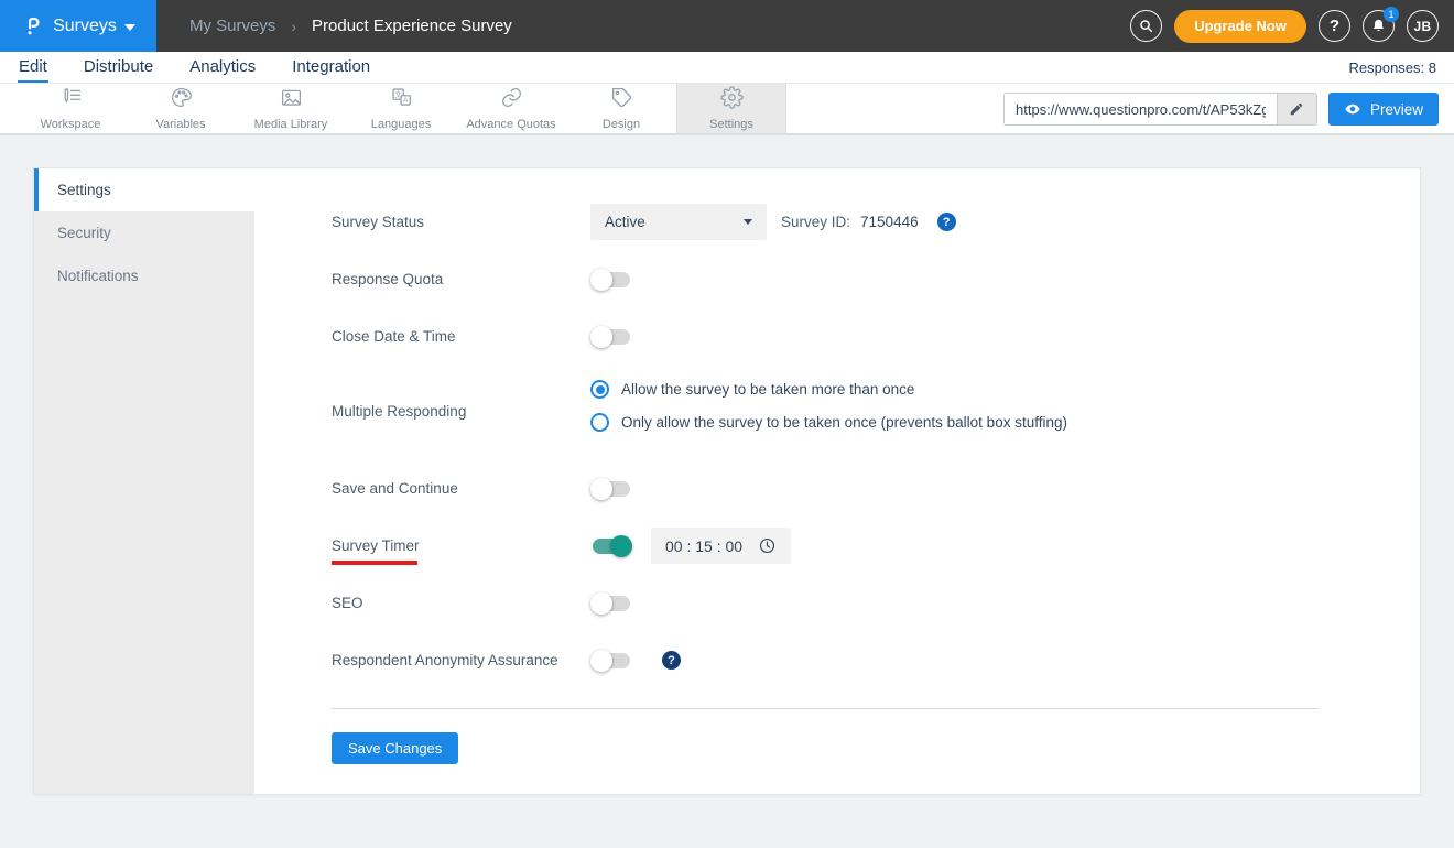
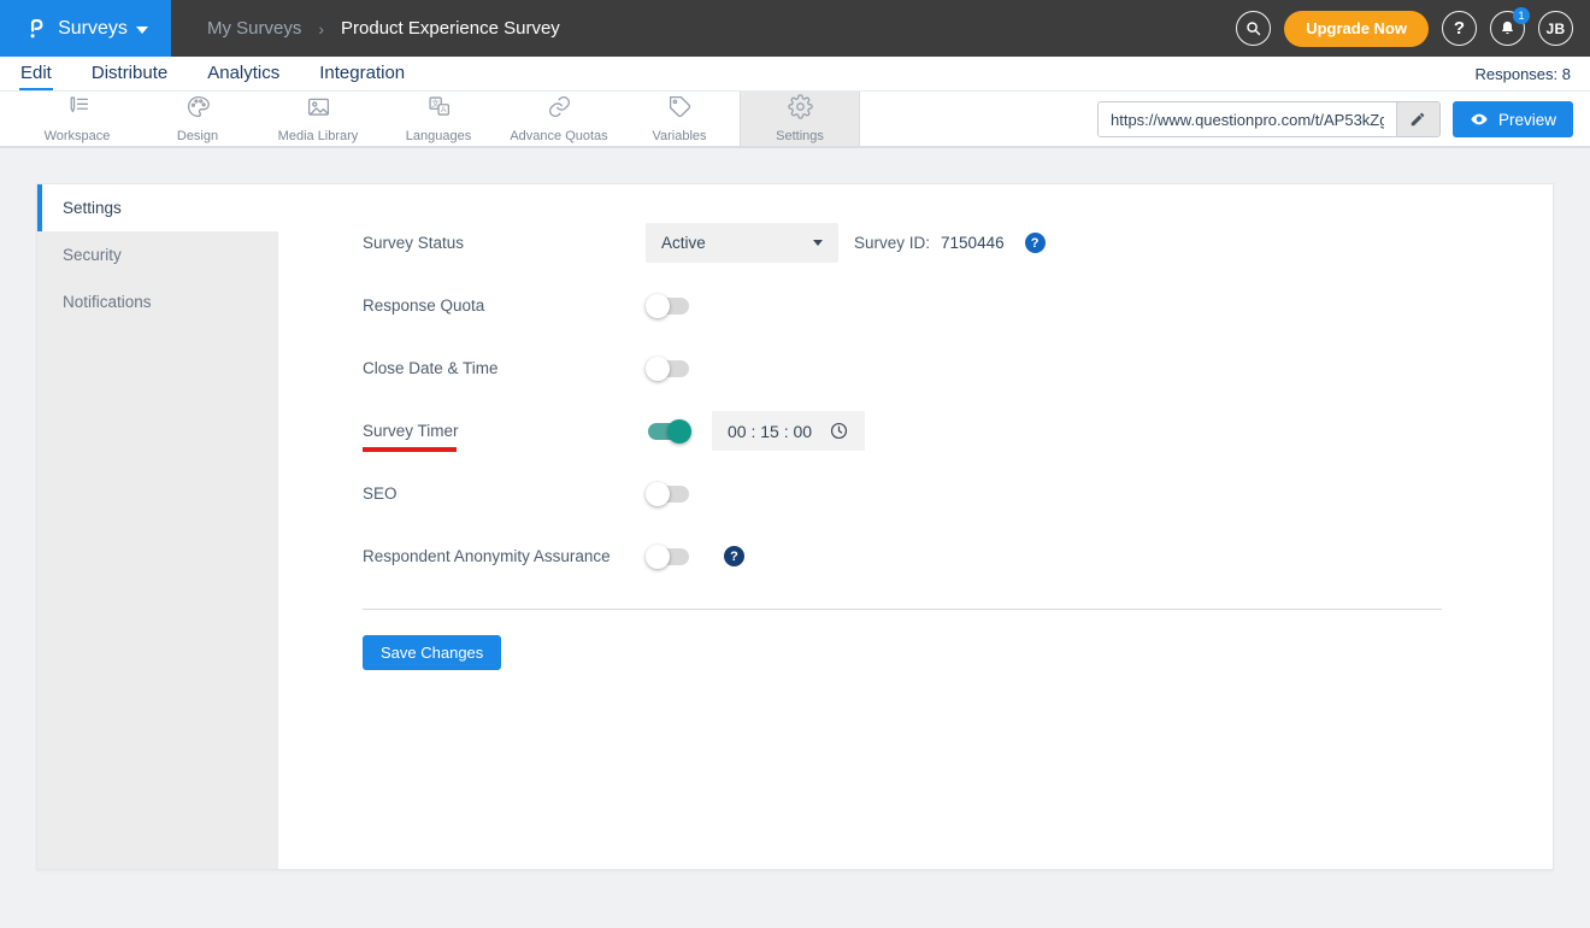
  Surveys
  My Surveys
  ›
  Product Experience Survey
  Upgrade Now
  ?
  1
  JB
  Edit
  Distribute
  Analytics
  Integration
  Responses: 8
  Workspace
- Variables
+ Design
  Media Library
  文
  Languages
  Advance Quotas
- Design
+ Variables
  Settings
  https://www.questionpro.com/t/AP53kZg
  Preview
  Settings
  Security
  Notifications
  Survey Status
  Active
  Survey ID:
  7150446
  ?
  Response Quota
  Close Date & Time
- Multiple Responding
- Allow the survey to be taken more than once
- Only allow the survey to be taken once (prevents ballot box stuffing)
- Save and Continue
  Survey Timer
  00 : 15 : 00
  SEO
  Respondent Anonymity Assurance
  ?
  Save Changes
